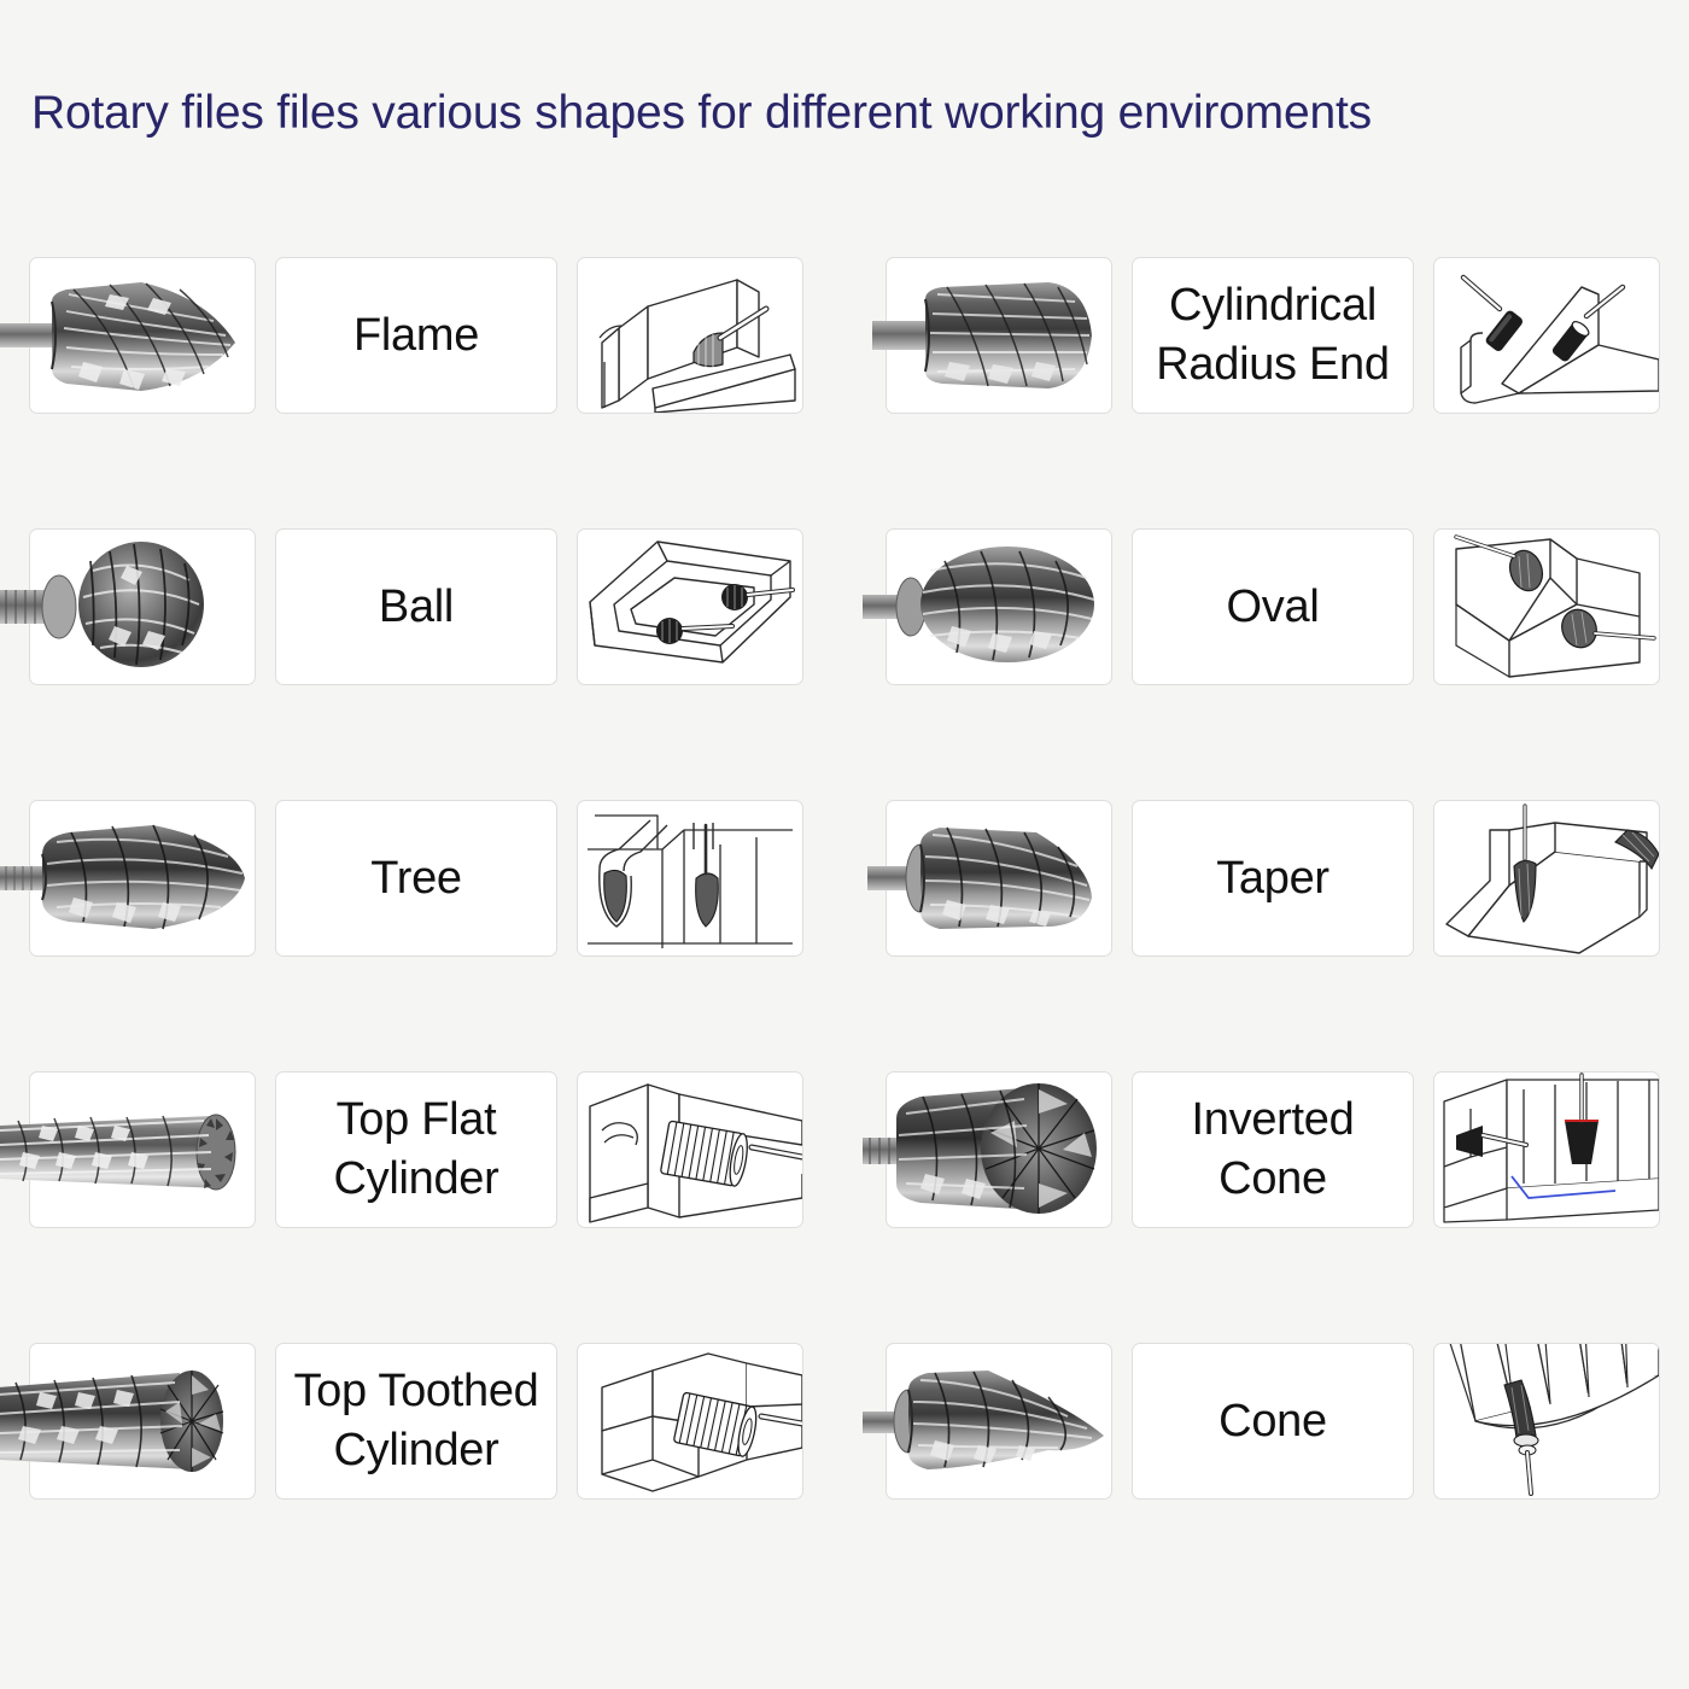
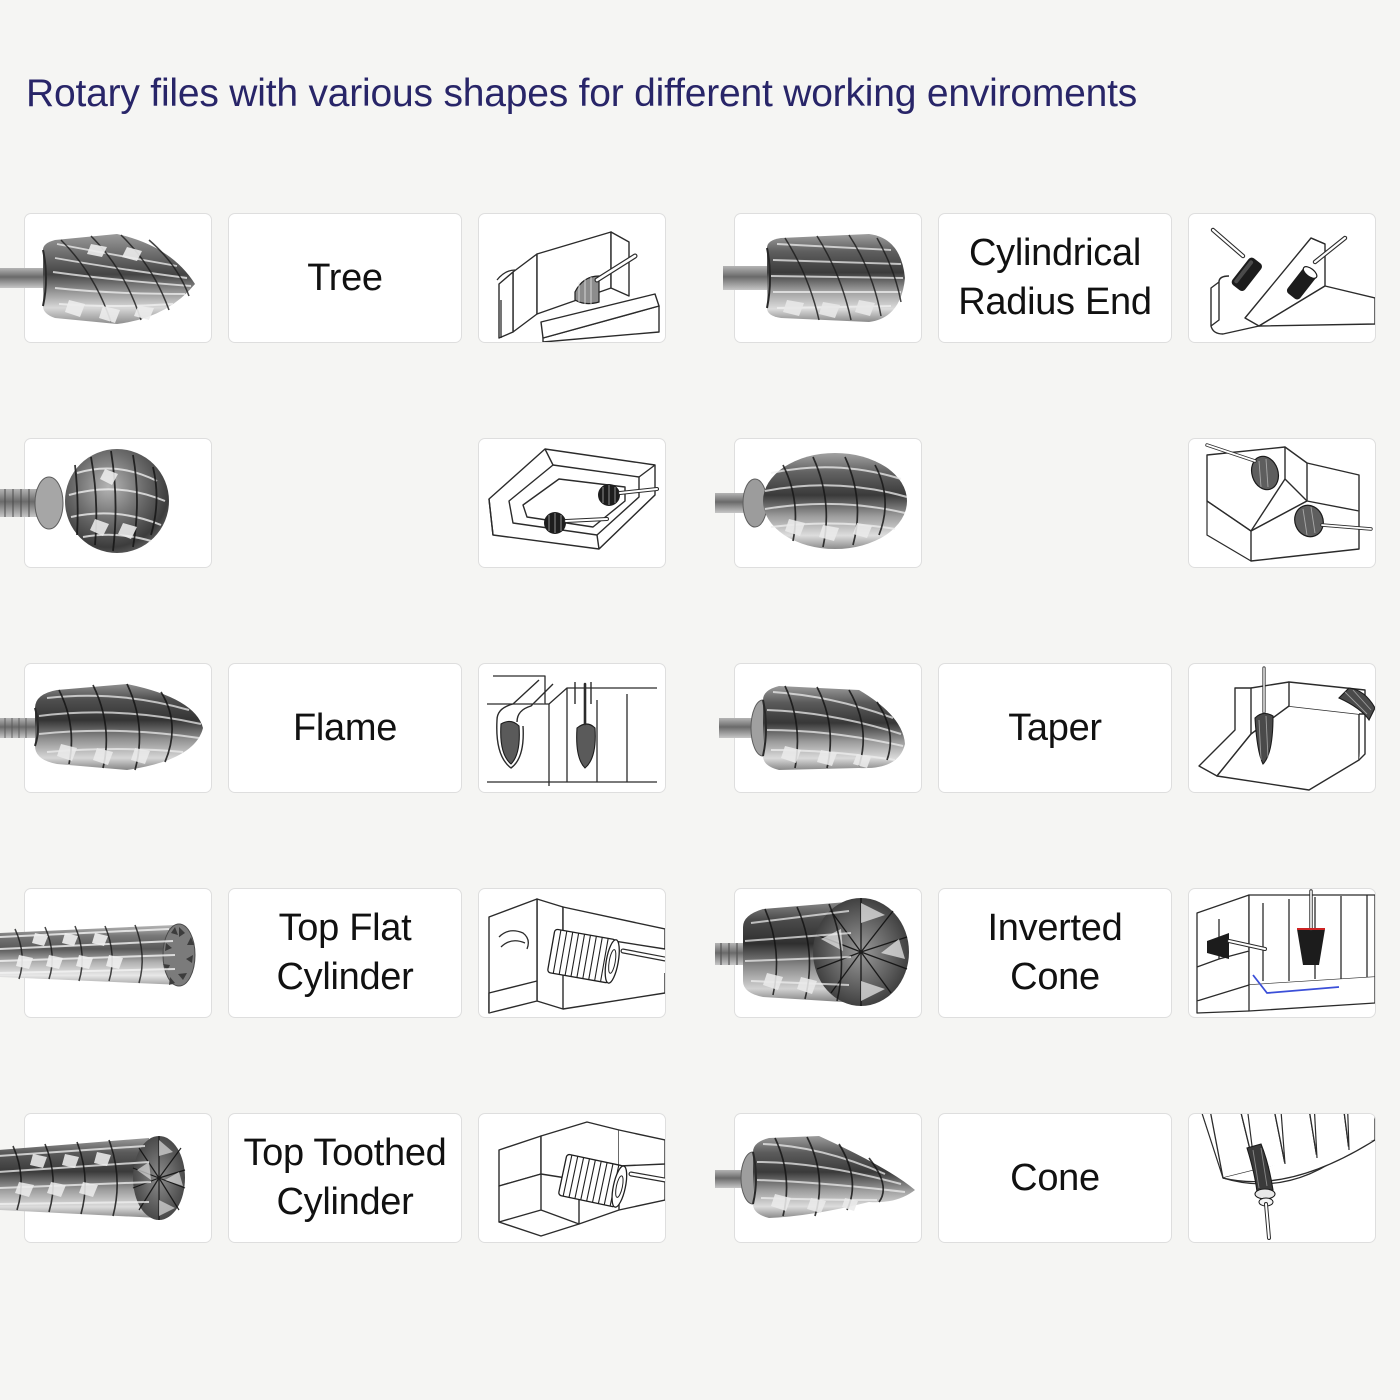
- Rotary files files various shapes for different working enviroments
+ Rotary files with various shapes for different working enviroments
- Flame
+ Tree
  Cylindrical
  Radius End
- Ball
- Oval
- Tree
+ Flame
  Taper
  Top Flat
  Cylinder
  Inverted
  Cone
  Top Toothed
  Cylinder
  Cone
